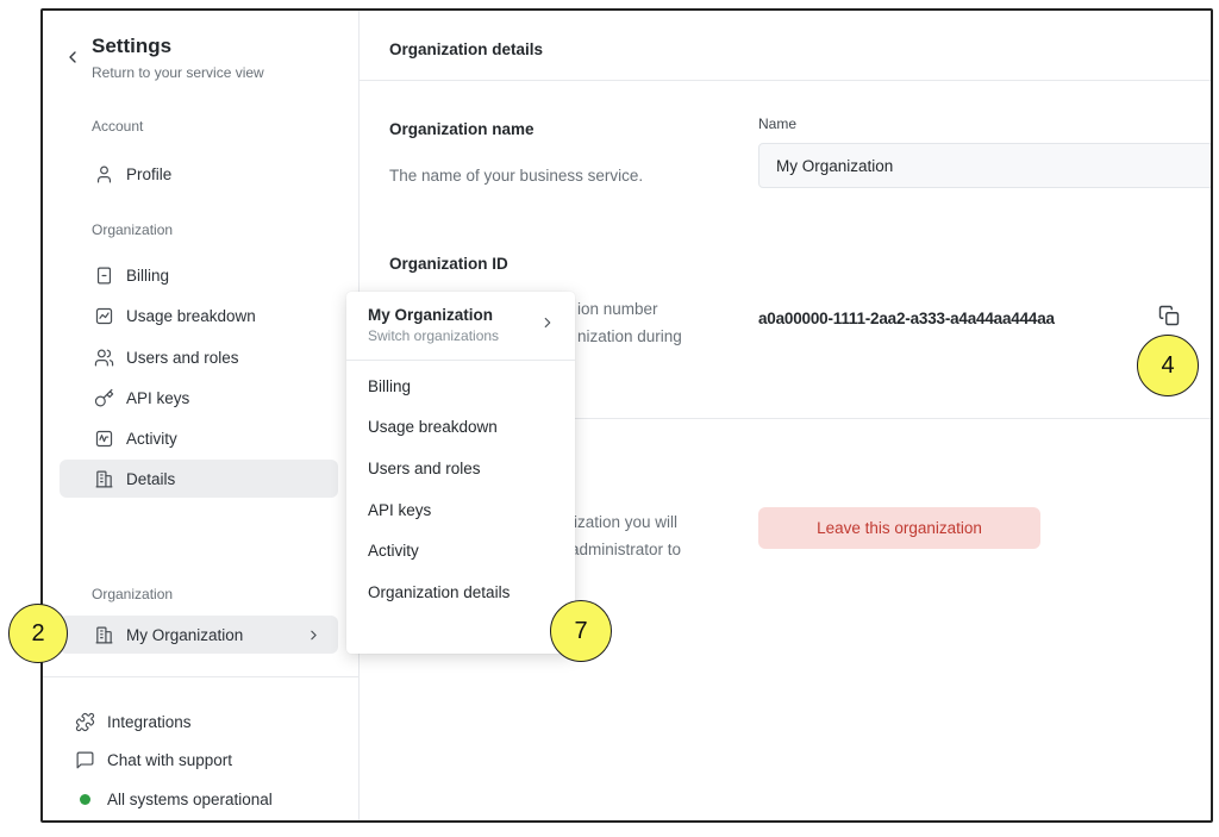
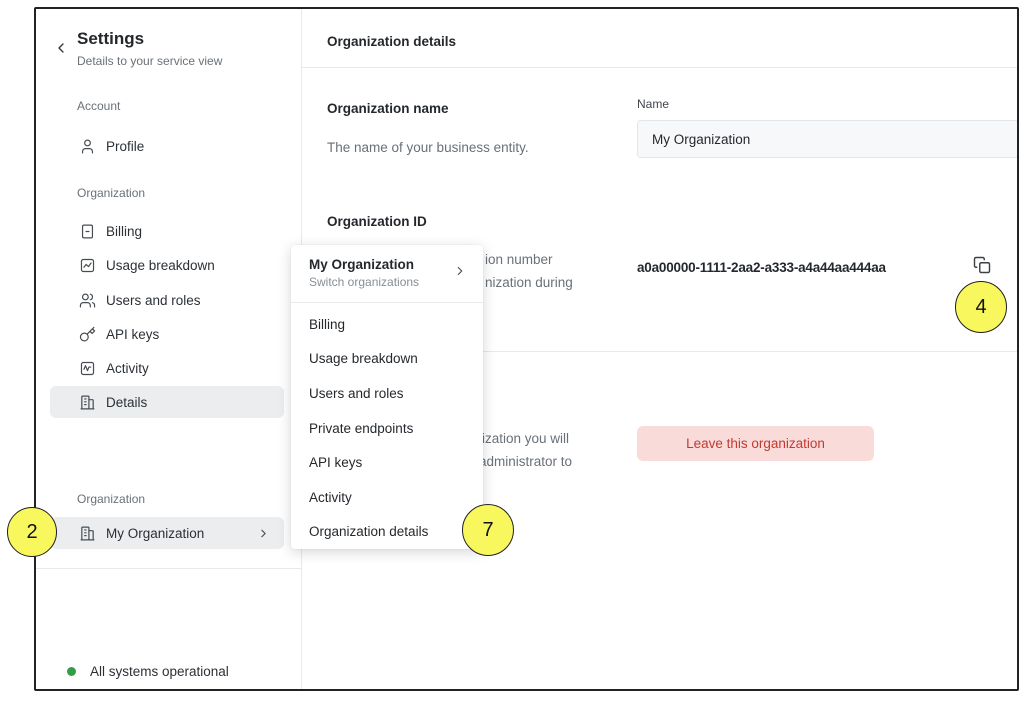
  Settings
- Return to your service view
+ Details to your service view
  Account
  Profile
  Organization
  Billing
  Usage breakdown
  Users and roles
  API keys
  Activity
  Details
  Organization
  My Organization
- Integrations
- Chat with support
  All systems operational
  Organization details
  Organization name
- The name of your business service.
+ The name of your business entity.
  Name
  My Organization
  Organization ID
  ion number
  nization during
  a0a00000-1111-2aa2-a333-a4a44aa444aa
  ization you will
  dministrator to
  Leave this organization
  My Organization
  Switch organizations
  Billing
  Usage breakdown
  Users and roles
+ Private endpoints
  API keys
  Activity
  Organization details
  2
  7
  4
